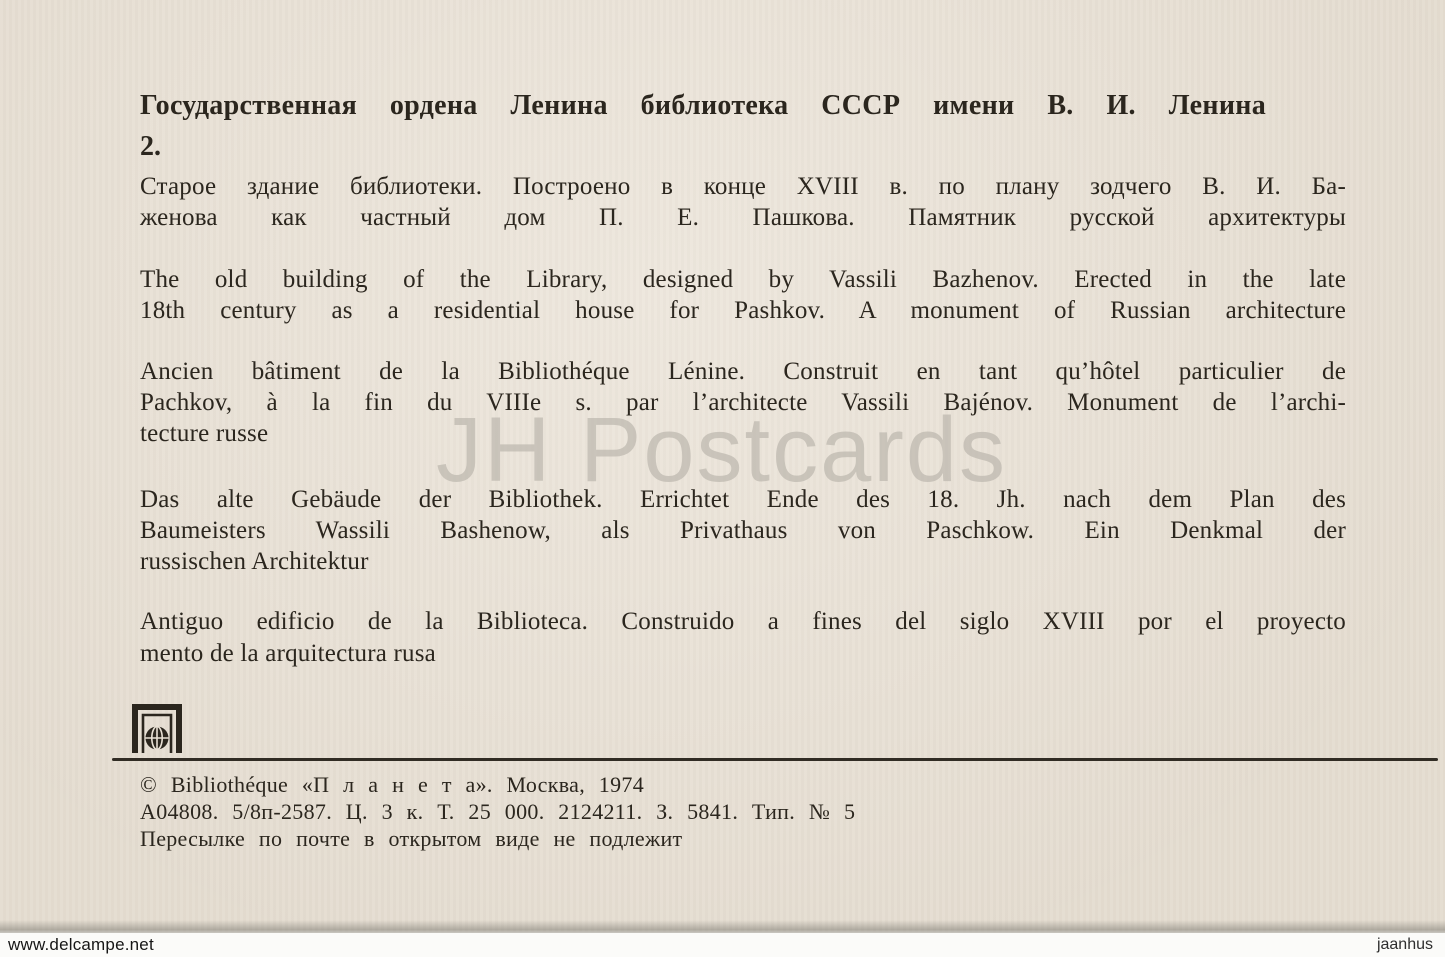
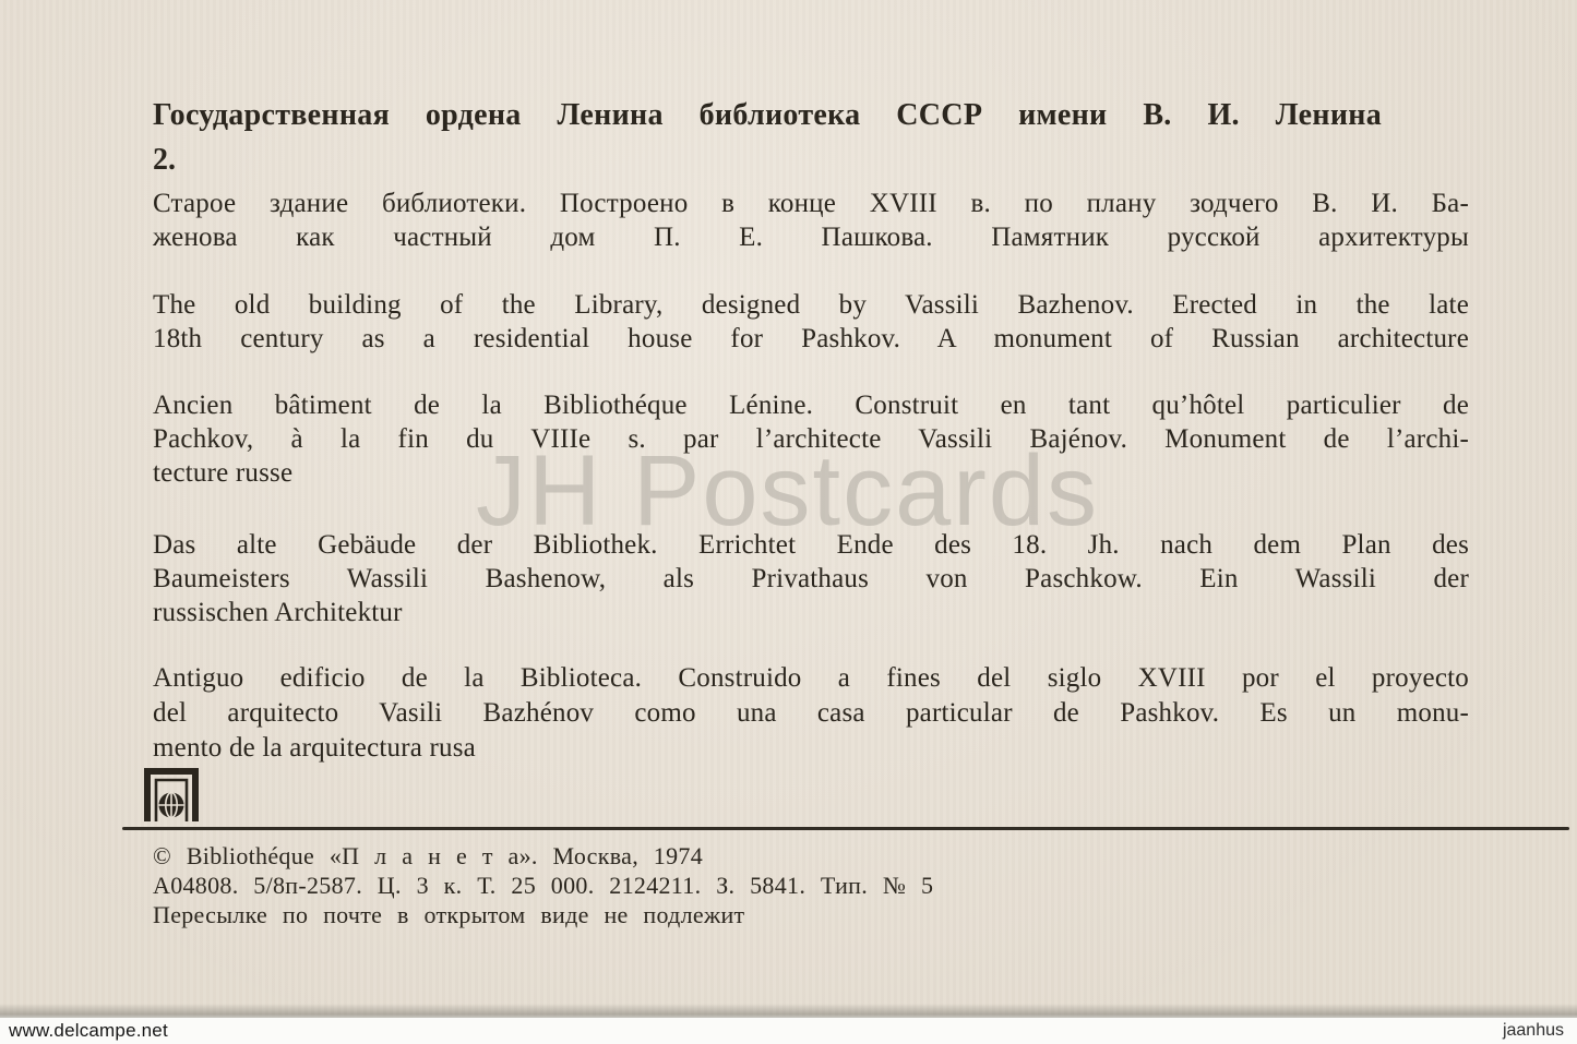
  Государственная ордена Ленина библиотека СССР имени В. И. Ленина
  2.
  Старое здание библиотеки. Построено в конце XVIII в. по плану зодчего В. И. Ба-
  женова как частный дом П. Е. Пашкова. Памятник русской архитектуры
  The old building of the Library, designed by Vassili Bazhenov. Erected in the late
  18th century as a residential house for Pashkov. A monument of Russian architecture
  Ancien bâtiment de la Bibliothéque Lénine. Construit en tant qu’hôtel particulier de
  Pachkov, à la fin du VIIIe s. par l’architecte Vassili Bajénov. Monument de l’archi-
  tecture russe
  Das alte Gebäude der Bibliothek. Errichtet Ende des 18. Jh. nach dem Plan des
- Baumeisters Wassili Bashenow, als Privathaus von Paschkow. Ein Denkmal der
+ Baumeisters Wassili Bashenow, als Privathaus von Paschkow. Ein Wassili der
  russischen Architektur
  Antiguo edificio de la Biblioteca. Construido a fines del siglo XVIII por el proyecto
+ del arquitecto Vasili Bazhénov como una casa particular de Pashkov. Es un monu-
  mento de la arquitectura rusa
  © Bibliothéque «П л а н е т а». Москва, 1974
  А04808. 5/8п-2587. Ц. 3 к. Т. 25 000. 2124211. З. 5841. Тип. № 5
  Пересылке по почте в открытом виде не подлежит
  JH Postcards
  www.delcampe.net
  jaanhus
